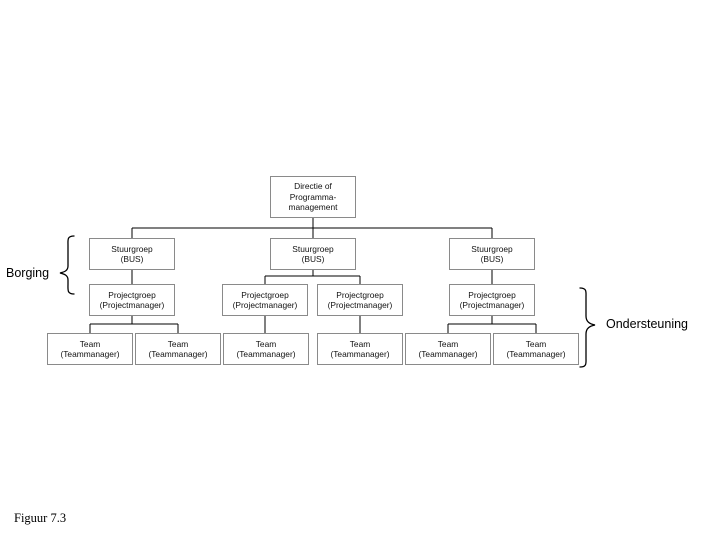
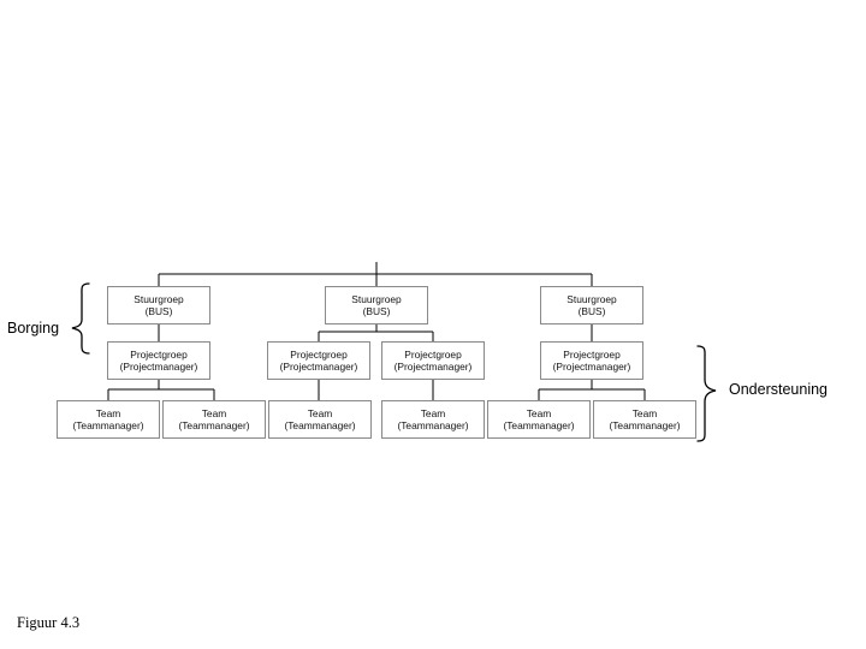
- Directie of
- Programma-
- management
  Stuurgroep
  (BUS)
  Stuurgroep
  (BUS)
  Stuurgroep
  (BUS)
  Projectgroep
  (Projectmanager)
  Projectgroep
  (Projectmanager)
  Projectgroep
  (Projectmanager)
  Projectgroep
  (Projectmanager)
  Team
  (Teammanager)
  Team
  (Teammanager)
  Team
  (Teammanager)
  Team
  (Teammanager)
  Team
  (Teammanager)
  Team
  (Teammanager)
  Borging
  Ondersteuning
- Figuur 7.3
+ Figuur 4.3
